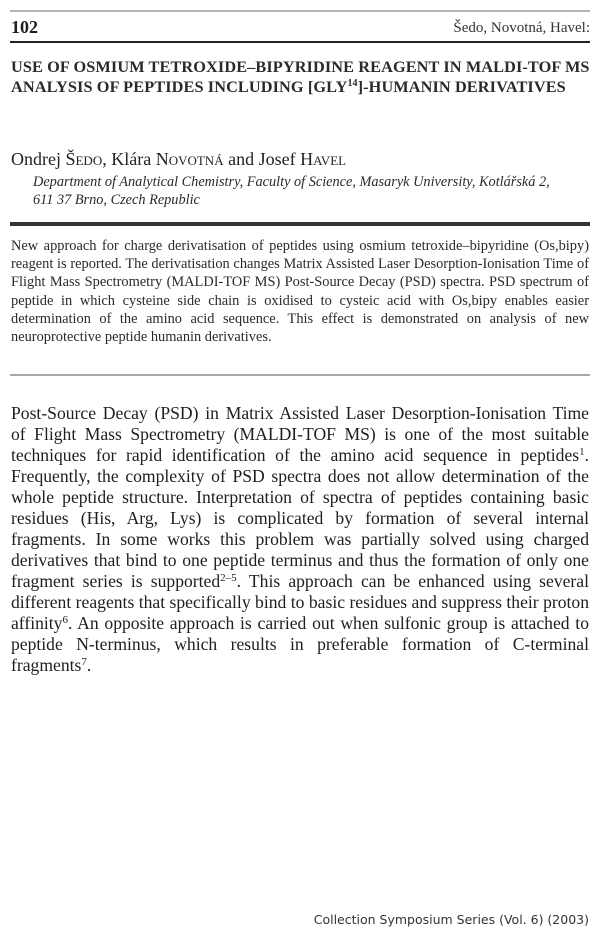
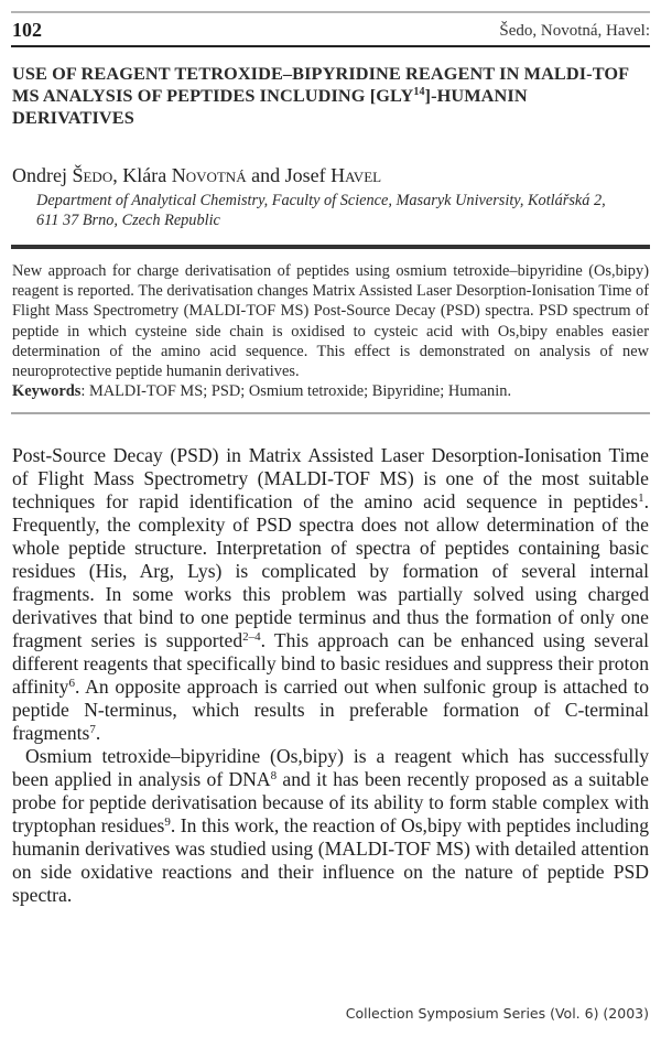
  102
  Šedo, Novotná, Havel:
- USE OF OSMIUM TETROXIDE–BIPYRIDINE REAGENT IN MALDI-TOF MS ANALYSIS OF PEPTIDES INCLUDING [GLY14]-HUMANIN DERIVATIVES
+ USE OF REAGENT TETROXIDE–BIPYRIDINE REAGENT IN MALDI-TOF MS ANALYSIS OF PEPTIDES INCLUDING [GLY14]-HUMANIN DERIVATIVES
  Ondrej Šedo, Klára Novotná and Josef Havel
  Department of Analytical Chemistry, Faculty of Science, Masaryk University, Kotlářská 2,
  611 37 Brno, Czech Republic
  New approach for charge derivatisation of peptides using osmium tetroxide–bipyridine (Os,bipy) reagent is reported. The derivatisation changes Matrix Assisted Laser Desorption-Ionisation Time of Flight Mass Spectrometry (MALDI-TOF MS) Post-Source Decay (PSD) spectra. PSD spectrum of peptide in which cysteine side chain is oxidised to cysteic acid with Os,bipy enables easier determination of the amino acid sequence. This effect is demonstrated on analysis of new neuroprotective peptide humanin derivatives.
+ Keywords: MALDI-TOF MS; PSD; Osmium tetroxide; Bipyridine; Humanin.
- Post-Source Decay (PSD) in Matrix Assisted Laser Desorption-Ionisation Time of Flight Mass Spectrometry (MALDI-TOF MS) is one of the most suitable techniques for rapid identification of the amino acid sequence in peptides1. Frequently, the complexity of PSD spectra does not allow determination of the whole peptide structure. Interpretation of spectra of peptides containing basic residues (His, Arg, Lys) is complicated by formation of several internal fragments. In some works this problem was partially solved using charged derivatives that bind to one peptide terminus and thus the formation of only one fragment series is supported2–5. This approach can be enhanced using several different reagents that specifically bind to basic residues and suppress their proton affinity6. An opposite approach is carried out when sulfonic group is attached to peptide N-terminus, which results in preferable formation of C-terminal fragments7.
+ Post-Source Decay (PSD) in Matrix Assisted Laser Desorption-Ionisation Time of Flight Mass Spectrometry (MALDI-TOF MS) is one of the most suitable techniques for rapid identification of the amino acid sequence in peptides1. Frequently, the complexity of PSD spectra does not allow determination of the whole peptide structure. Interpretation of spectra of peptides containing basic residues (His, Arg, Lys) is complicated by formation of several internal fragments. In some works this problem was partially solved using charged derivatives that bind to one peptide terminus and thus the formation of only one fragment series is supported2–4. This approach can be enhanced using several different reagents that specifically bind to basic residues and suppress their proton affinity6. An opposite approach is carried out when sulfonic group is attached to peptide N-terminus, which results in preferable formation of C-terminal fragments7.
+ Osmium tetroxide–bipyridine (Os,bipy) is a reagent which has successfully been applied in analysis of DNA8 and it has been recently proposed as a suitable probe for peptide derivatisation because of its ability to form stable complex with tryptophan residues9. In this work, the reaction of Os,bipy with peptides including humanin derivatives was studied using (MALDI-TOF MS) with detailed attention on side oxidative reactions and their influence on the nature of peptide PSD spectra.
  Collection Symposium Series (Vol. 6) (2003)
